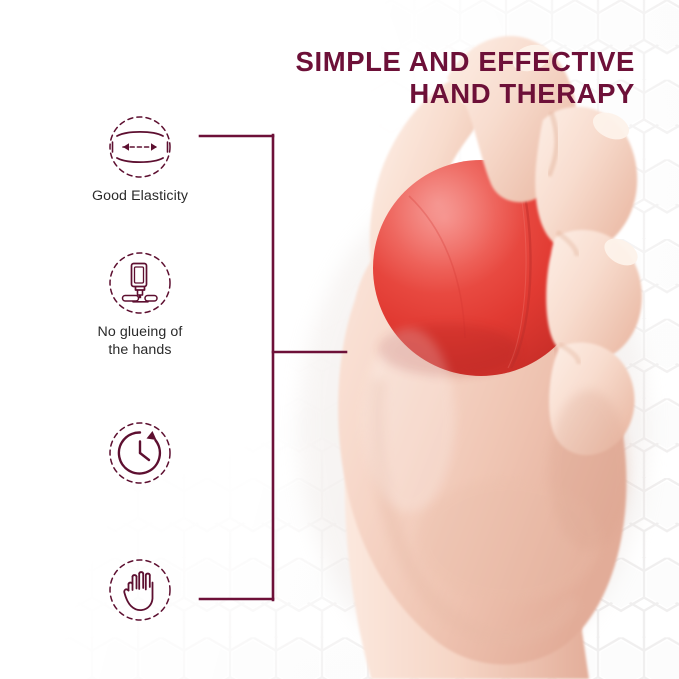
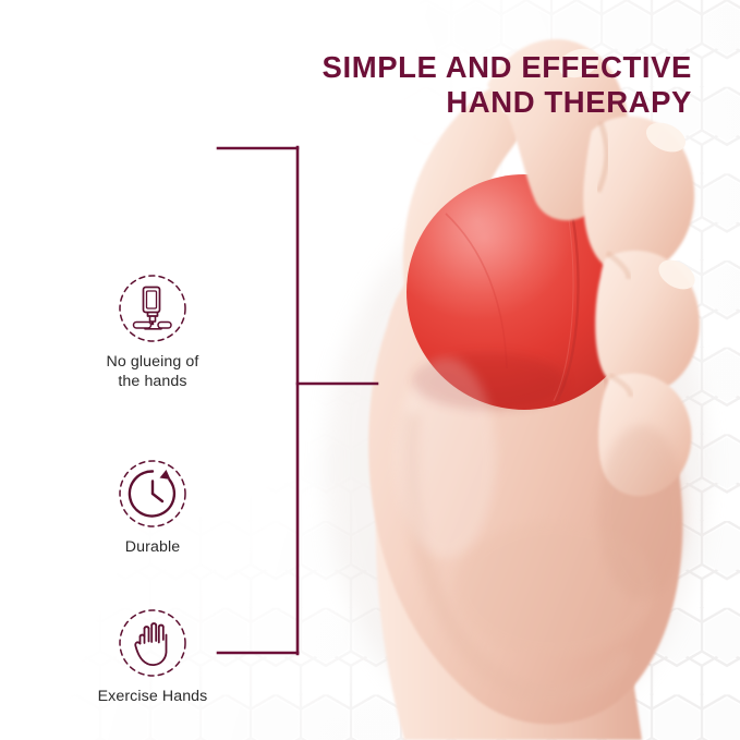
  SIMPLE AND EFFECTIVE
  HAND THERAPY
- Good Elasticity
  No glueing of
  the hands
+ Durable
+ Exercise Hands
